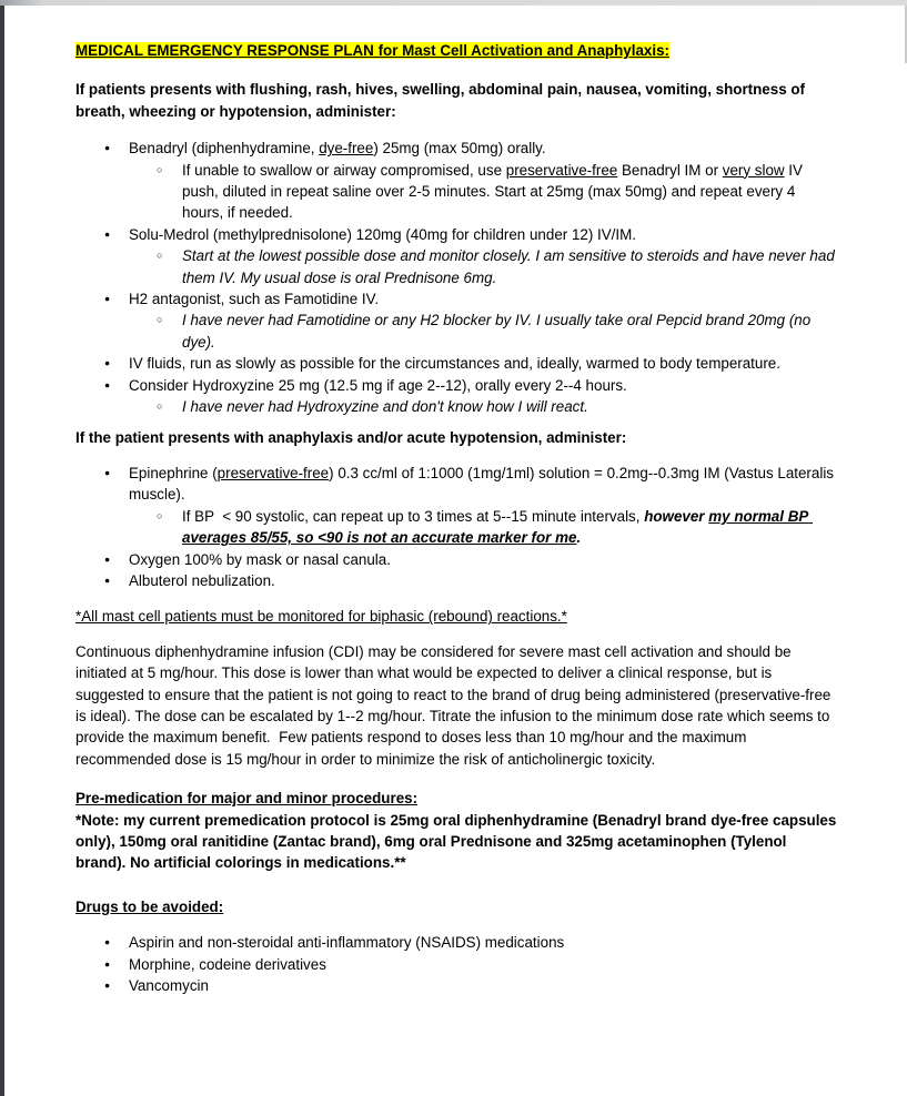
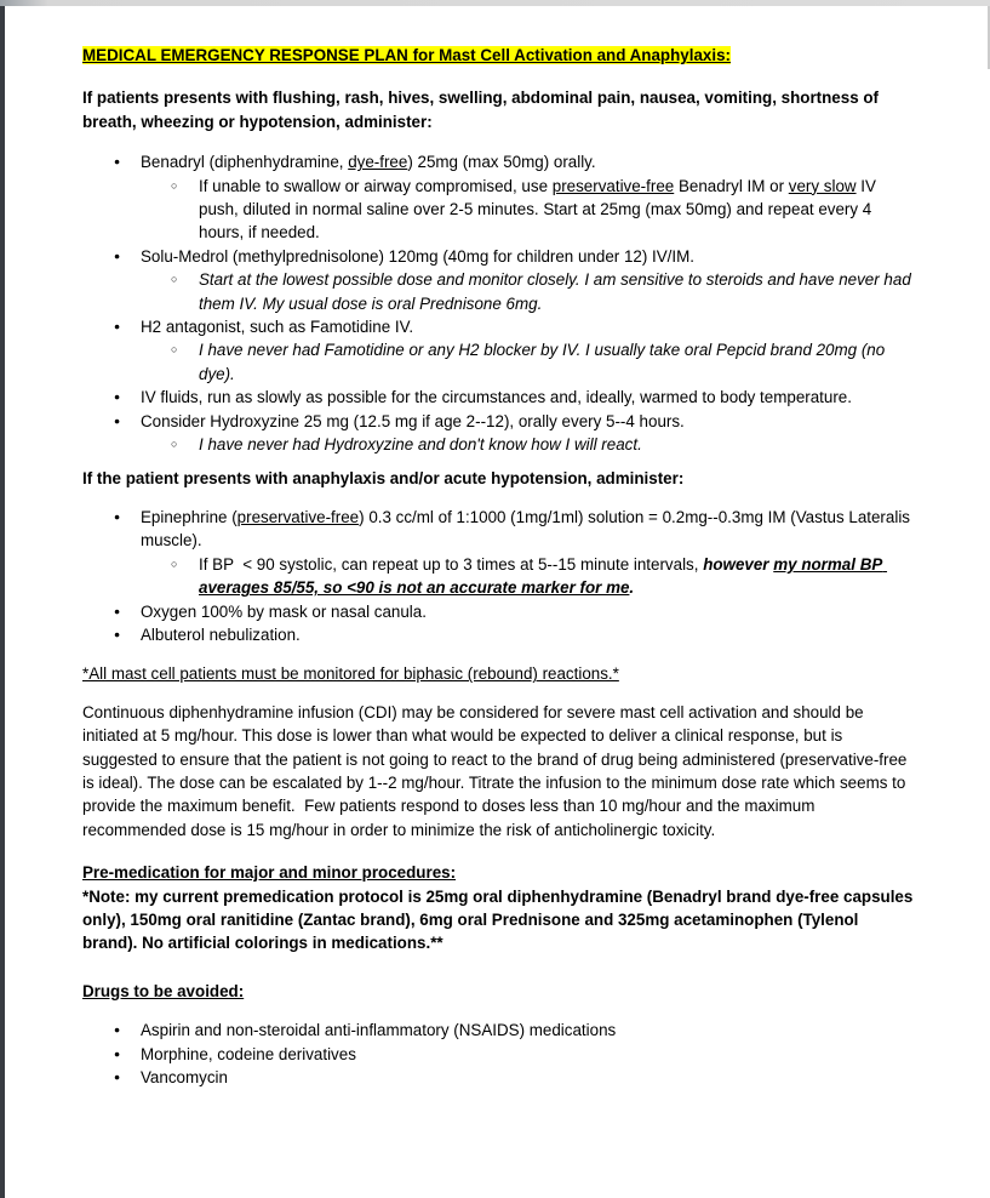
  MEDICAL EMERGENCY RESPONSE PLAN for Mast Cell Activation and Anaphylaxis:
  If patients presents with flushing, rash, hives, swelling, abdominal pain, nausea, vomiting, shortness of breath, wheezing or hypotension, administer:
  Benadryl (diphenhydramine, dye-free) 25mg (max 50mg) orally.
- If unable to swallow or airway compromised, use preservative-free Benadryl IM or very slow IV push, diluted in repeat saline over 2-5 minutes. Start at 25mg (max 50mg) and repeat every 4 hours, if needed.
+ If unable to swallow or airway compromised, use preservative-free Benadryl IM or very slow IV push, diluted in normal saline over 2-5 minutes. Start at 25mg (max 50mg) and repeat every 4 hours, if needed.
  Solu-Medrol (methylprednisolone) 120mg (40mg for children under 12) IV/IM.
  Start at the lowest possible dose and monitor closely. I am sensitive to steroids and have never had them IV. My usual dose is oral Prednisone 6mg.
  H2 antagonist, such as Famotidine IV.
  I have never had Famotidine or any H2 blocker by IV. I usually take oral Pepcid brand 20mg (no dye).
  IV fluids, run as slowly as possible for the circumstances and, ideally, warmed to body temperature.
- Consider Hydroxyzine 25 mg (12.5 mg if age 2--12), orally every 2--4 hours.
+ Consider Hydroxyzine 25 mg (12.5 mg if age 2--12), orally every 5--4 hours.
  I have never had Hydroxyzine and don't know how I will react.
  If the patient presents with anaphylaxis and/or acute hypotension, administer:
  Epinephrine (preservative-free) 0.3 cc/ml of 1:1000 (1mg/1ml) solution = 0.2mg--0.3mg IM (Vastus Lateralis muscle).
  If BP < 90 systolic, can repeat up to 3 times at 5--15 minute intervals, however my normal BP averages 85/55, so <90 is not an accurate marker for me.
  Oxygen 100% by mask or nasal canula.
  Albuterol nebulization.
  *All mast cell patients must be monitored for biphasic (rebound) reactions.*
  Continuous diphenhydramine infusion (CDI) may be considered for severe mast cell activation and should be initiated at 5 mg/hour. This dose is lower than what would be expected to deliver a clinical response, but is suggested to ensure that the patient is not going to react to the brand of drug being administered (preservative-free is ideal). The dose can be escalated by 1--2 mg/hour. Titrate the infusion to the minimum dose rate which seems to provide the maximum benefit. Few patients respond to doses less than 10 mg/hour and the maximum recommended dose is 15 mg/hour in order to minimize the risk of anticholinergic toxicity.
  Pre-medication for major and minor procedures:
  *Note: my current premedication protocol is 25mg oral diphenhydramine (Benadryl brand dye-free capsules only), 150mg oral ranitidine (Zantac brand), 6mg oral Prednisone and 325mg acetaminophen (Tylenol brand). No artificial colorings in medications.**
  Drugs to be avoided:
  Aspirin and non-steroidal anti-inflammatory (NSAIDS) medications
  Morphine, codeine derivatives
  Vancomycin
